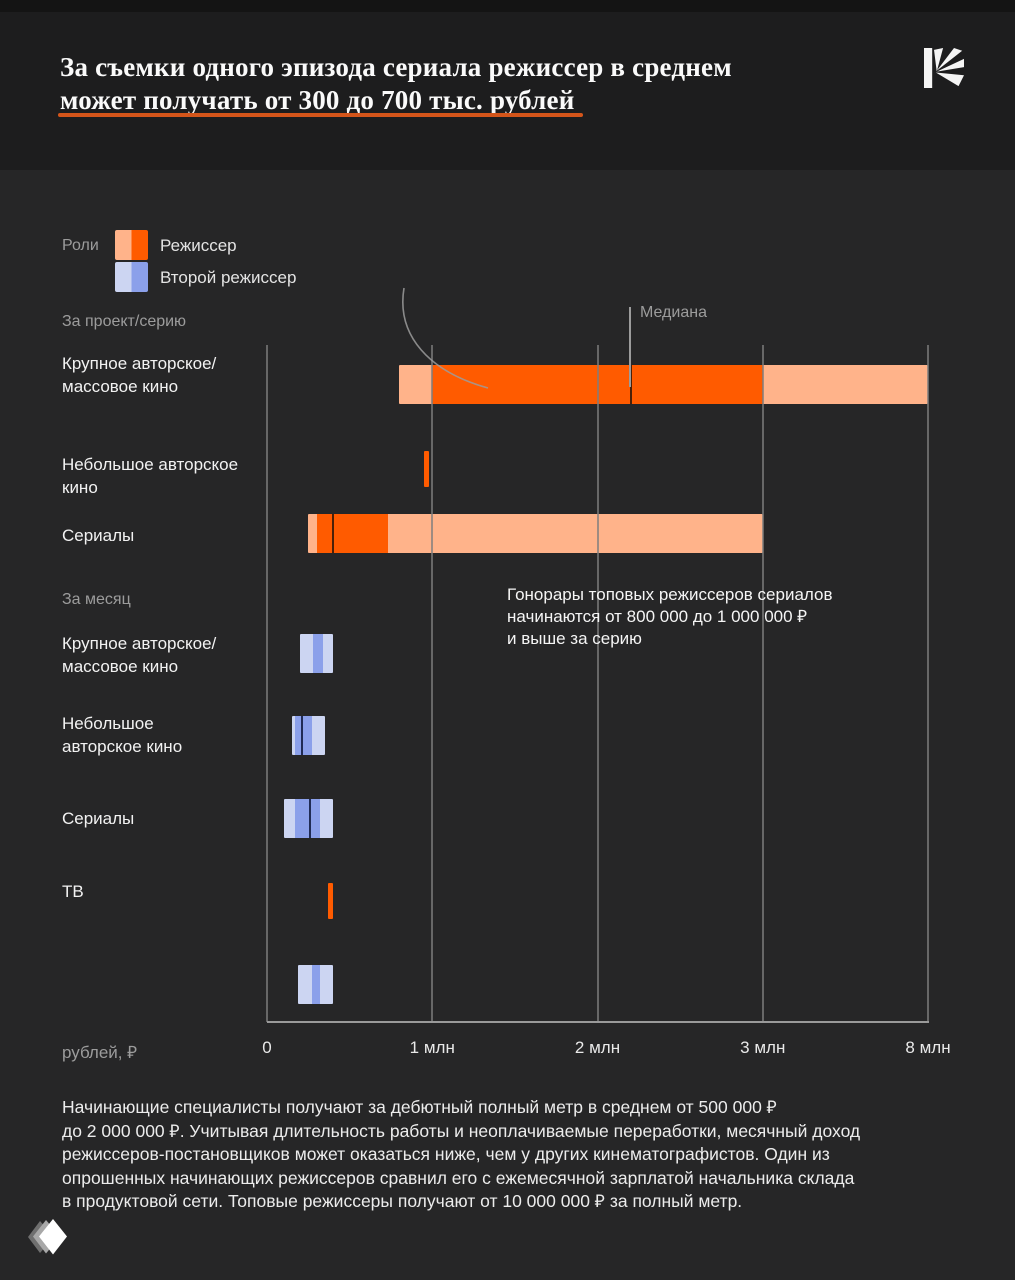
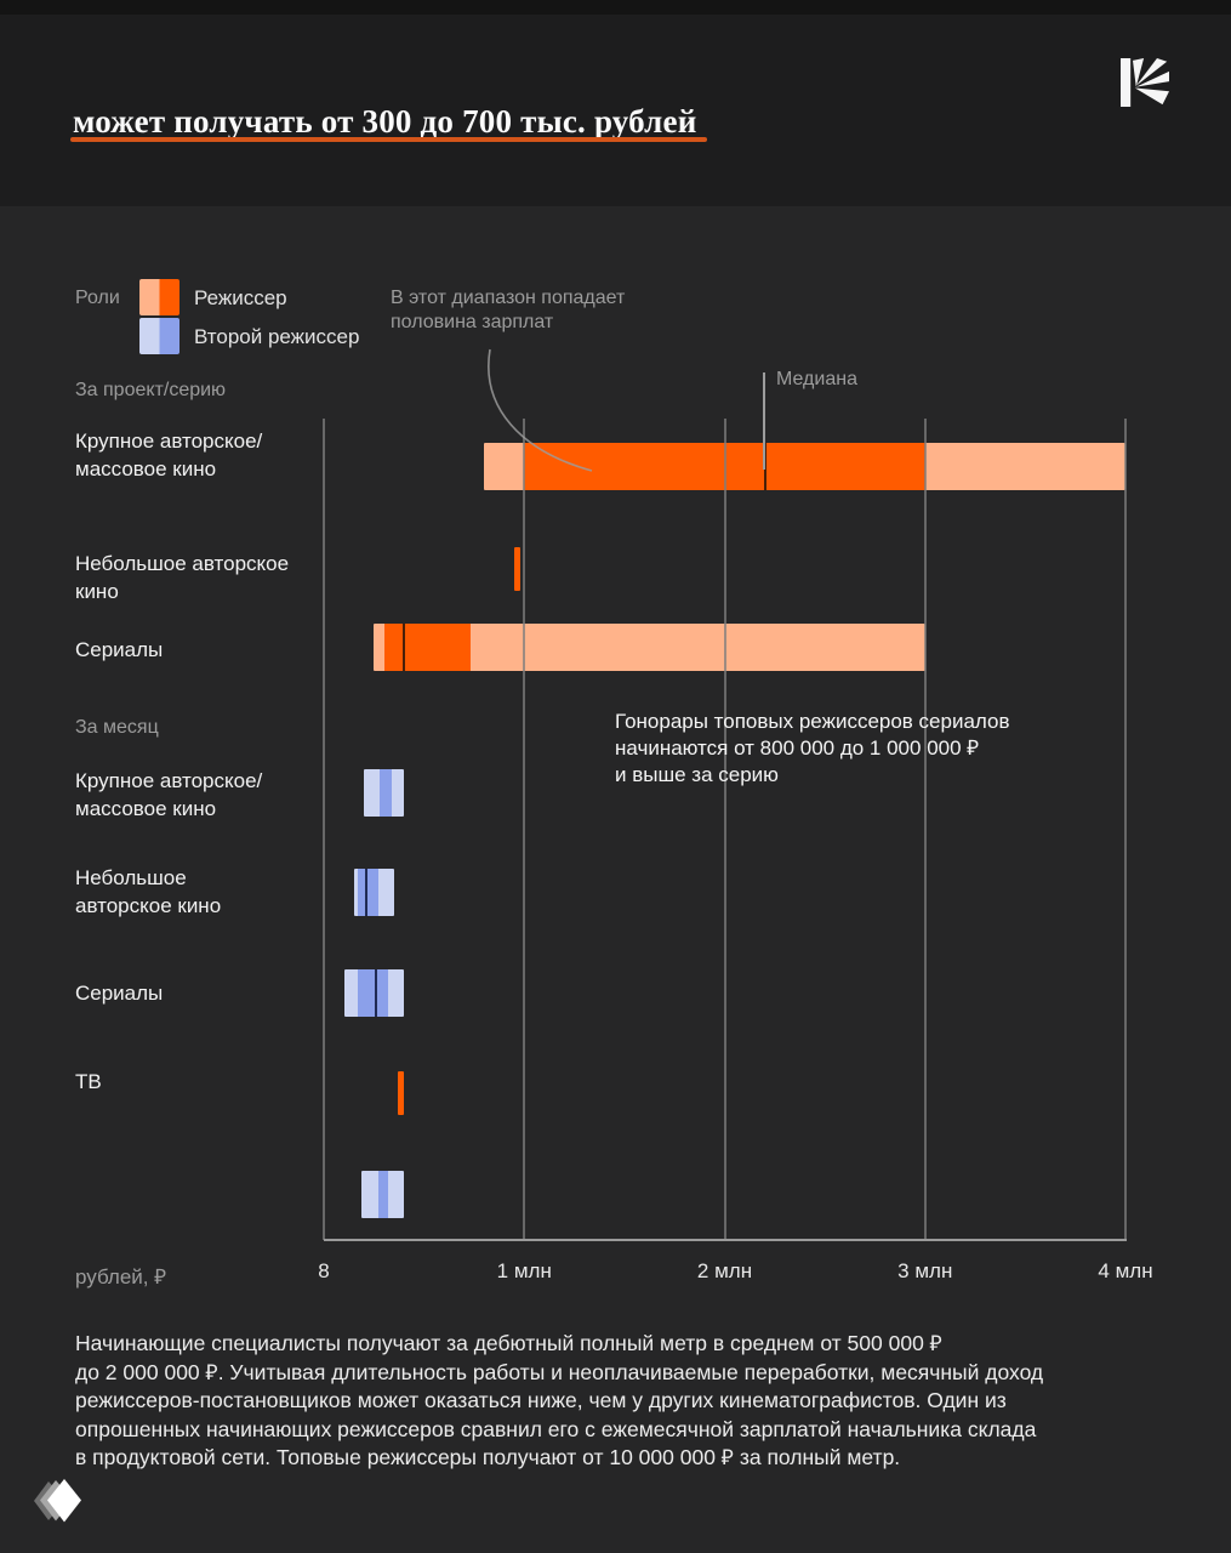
- За съемки одного эпизода сериала режиссер в среднем
  может получать от 300 до 700 тыс. рублей
  Роли
  Режиссер
  Второй режиссер
- 0
+ 8
  1 млн
  2 млн
  3 млн
- 8 млн
+ 4 млн
  За проект/серию
  Крупное авторское/
  массовое кино
  Небольшое авторское
  кино
  Сериалы
  За месяц
  Крупное авторское/
  массовое кино
  Небольшое
  авторское кино
  Сериалы
  ТВ
+ В этот диапазон попадает
+ половина зарплат
  Медиана
  Гонорары топовых режиссеров сериалов
  начинаются от 800 000 до 1 000 000 ₽
  и выше за серию
  рублей, ₽
  Начинающие специалисты получают за дебютный полный метр в среднем от 500 000 ₽
  до 2 000 000 ₽. Учитывая длительность работы и неоплачиваемые переработки, месячный доход
  режиссеров-постановщиков может оказаться ниже, чем у других кинематографистов. Один из
  опрошенных начинающих режиссеров сравнил его с ежемесячной зарплатой начальника склада
  в продуктовой сети. Топовые режиссеры получают от 10 000 000 ₽ за полный метр.
